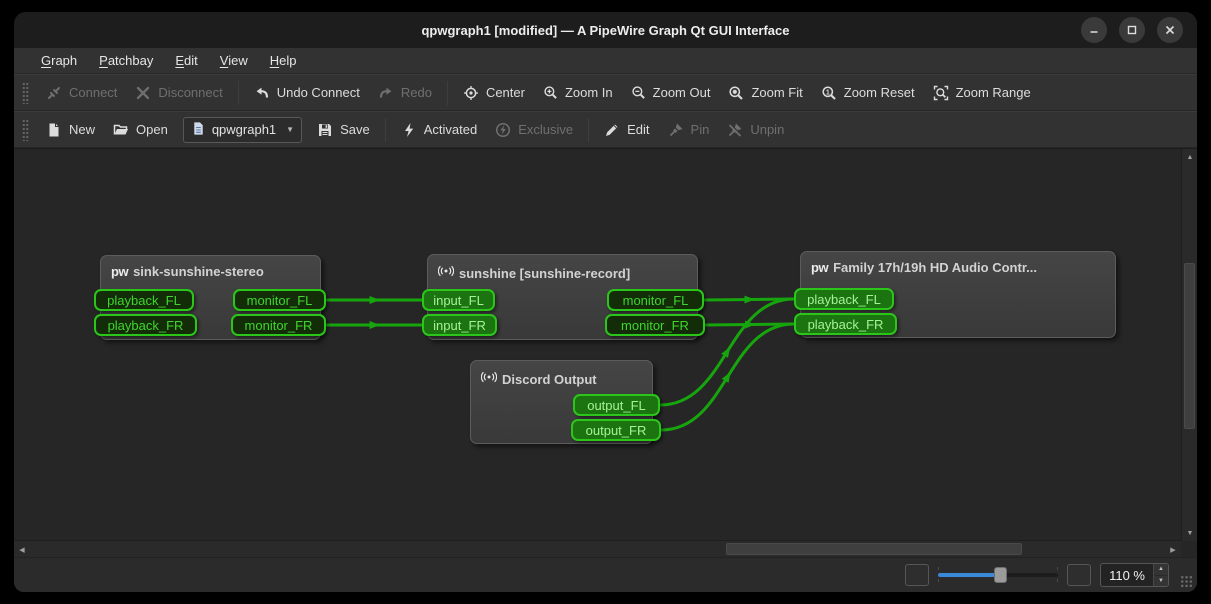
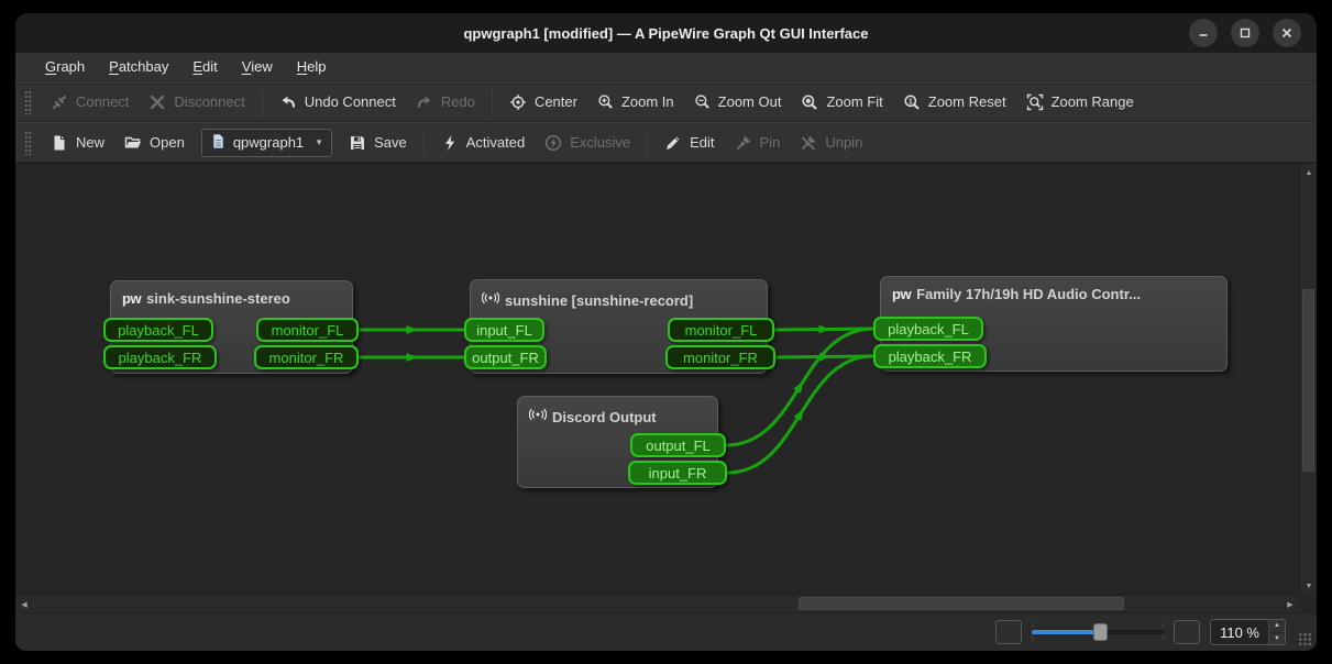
  qpwgraph1 [modified] — A PipeWire Graph Qt GUI Interface
  Graph
  Patchbay
  Edit
  View
  Help
  Connect
  Disconnect
  Undo Connect
  Redo
  Center
  Zoom In
  Zoom Out
  Zoom Fit
  Zoom Reset
  Zoom Range
  New
  Open
  qpwgraph1
  ▼
  Save
  Activated
  Exclusive
  Edit
  Pin
  Unpin
  pw
  sink-sunshine-stereo
  playback_FL
  playback_FR
  monitor_FL
  monitor_FR
  sunshine [sunshine-record]
  input_FL
- input_FR
+ output_FR
  monitor_FL
  monitor_FR
  pw
  Family 17h/19h HD Audio Contr...
  playback_FL
  playback_FR
  Discord Output
  output_FL
- output_FR
+ input_FR
  110 %
